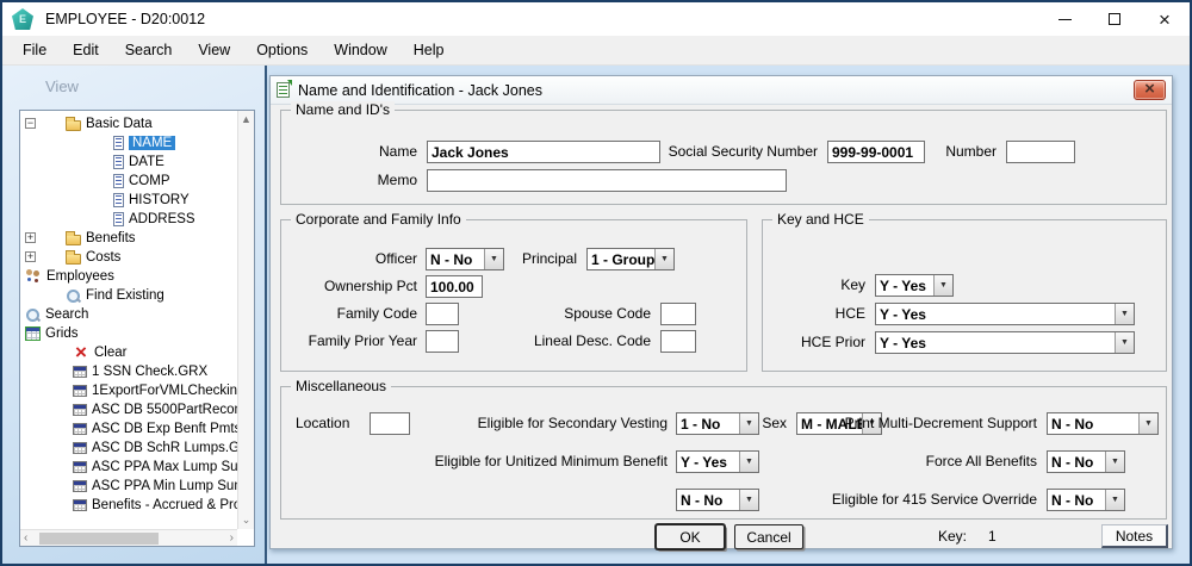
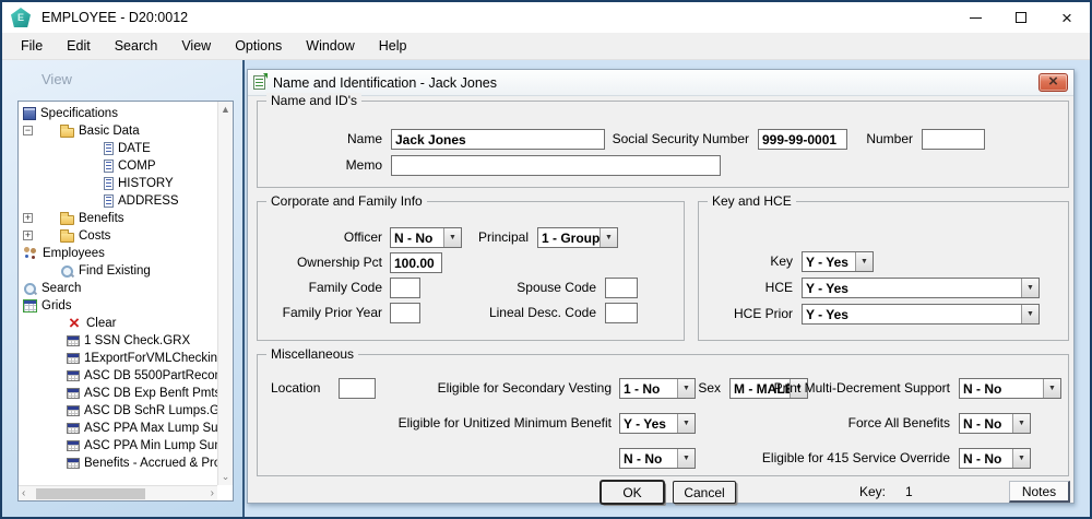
  EMPLOYEE - D20:0012
  ×
  File
  Edit
  Search
  View
  Options
  Window
  Help
  View
+ Specifications
  Basic Data
- NAME
  DATE
  COMP
  HISTORY
  ADDRESS
  Benefits
  Costs
  Employees
  Find Existing
  Search
  Grids
  Clear
  1 SSN Check.GRX
  1ExportForVMLCheckin
  ASC DB 5500PartReco
  ASC DB Exp Benft Pmt
  ASC DB SchR Lumps.G
  ASC PPA Max Lump Su
  ASC PPA Min Lump Su
  Benefits - Accrued & Pr
  ▲
  ⌄
  ‹
  ›
  Name and Identification - Jack Jones
  Name and ID's
  Name
  Jack Jones
  Social Security Number
  999-99-0001
  Number
  Memo
  Corporate and Family Info
  Officer
  N - No
  Principal
  1 - Group
  Ownership Pct
  100.00
  Family Code
  Spouse Code
  Family Prior Year
  Lineal Desc. Code
  Key and HCE
  Key
  Y - Yes
  HCE
  Y - Yes
  HCE Prior
  Y - Yes
  Miscellaneous
  Location
  Eligible for Secondary Vesting
  1 - No
  Sex
  M - MAL
  Print Multi-Decrement Support
  N - No
  Eligible for Unitized Minimum Benefit
  Y - Yes
  Force All Benefits
  N - No
  N - No
  Eligible for 415 Service Override
  N - No
  OK
  Cancel
  Key:
  1
  Notes
